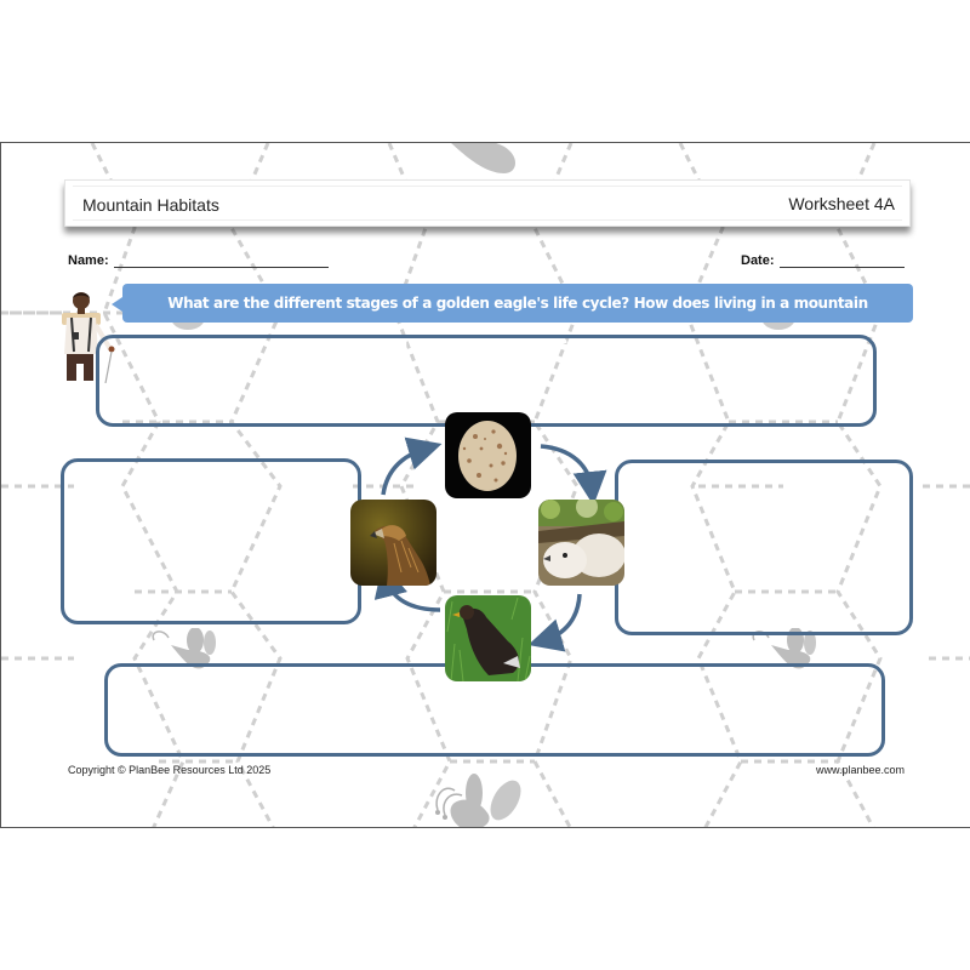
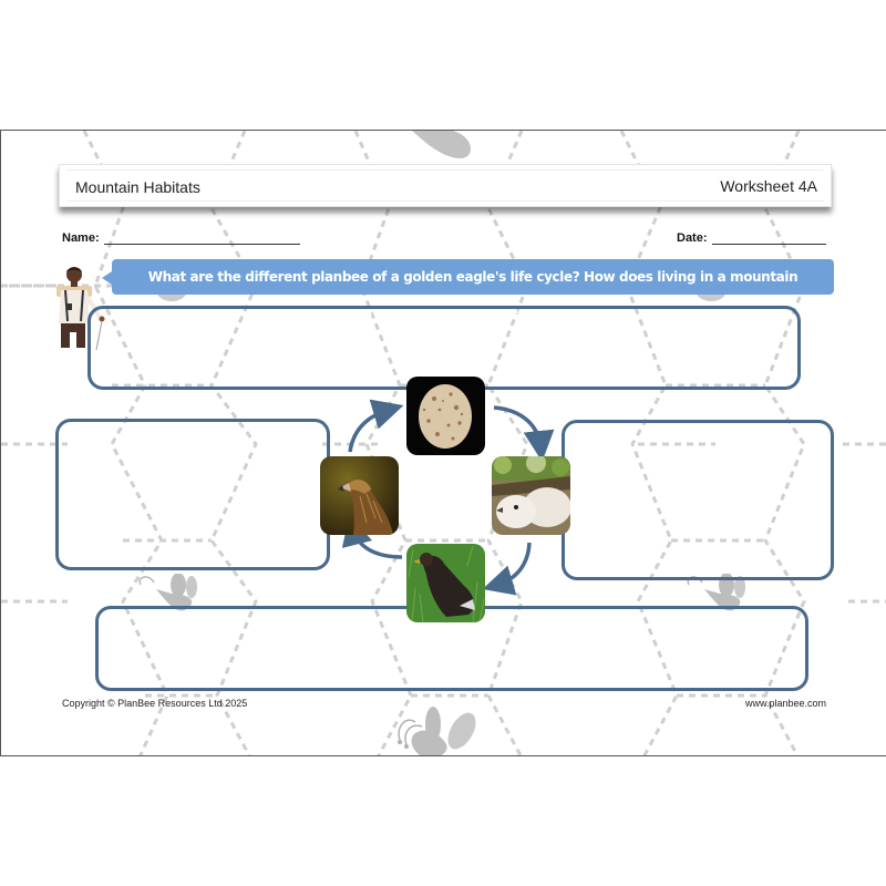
  Mountain Habitats
  Worksheet 4A
  Name:
  Date:
- What are the different stages of a golden eagle's life cycle? How does living in a mountain environment affect the life cycle?
+ What are the different planbee of a golden eagle's life cycle? How does living in a mountain environment affect the life cycle?
  Copyright © PlanBee Resources Ltd 2025
  www.planbee.com
